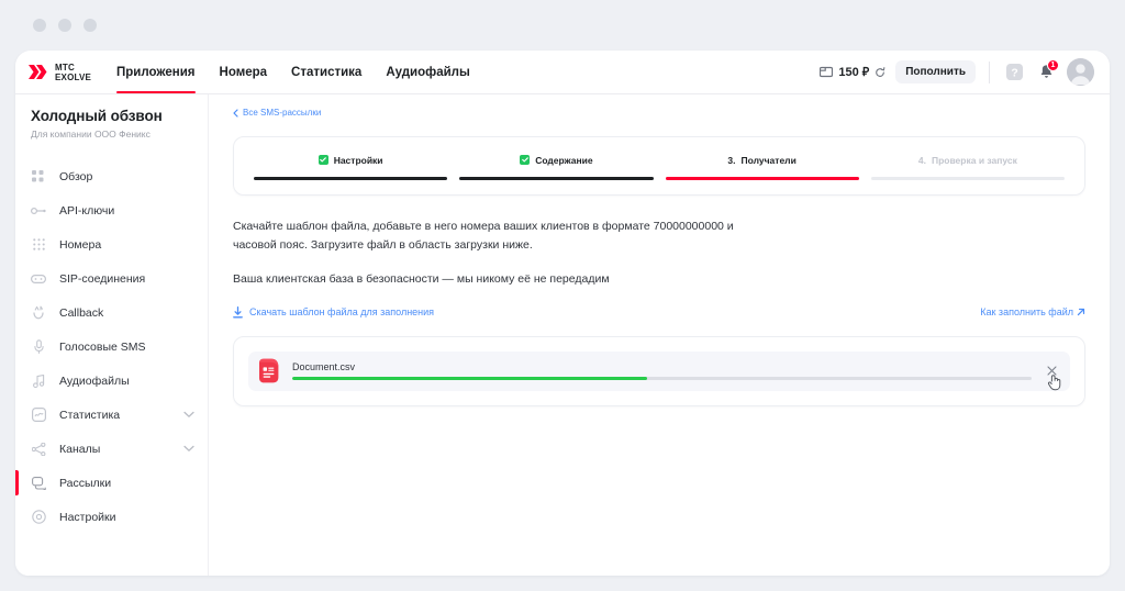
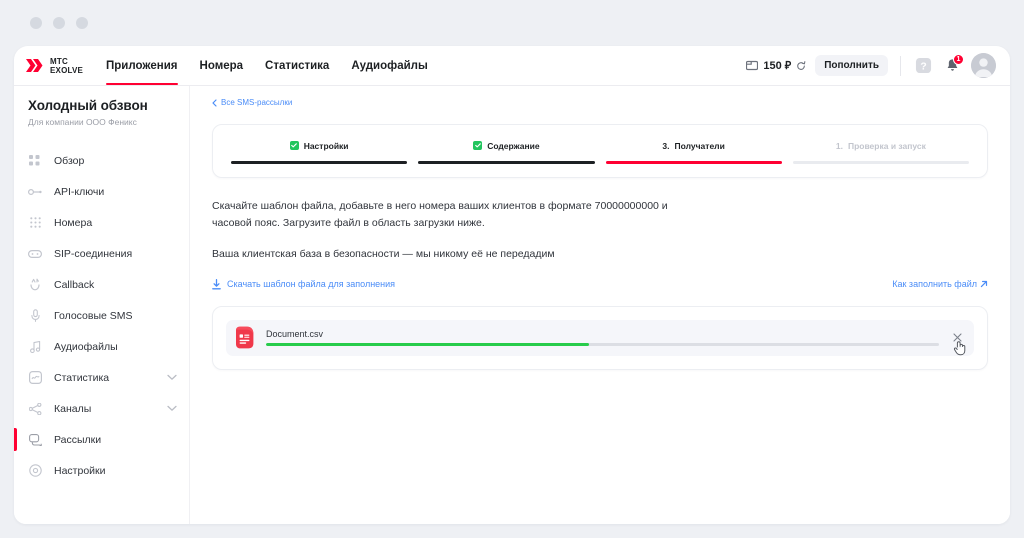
  MTC
  EXOLVE
  Приложения
  Номера
  Статистика
  Аудиофайлы
  150 ₽
  Пополнить
  ?
  Холодный обзвон
  Для компании ООО Феникс
  Обзор
  API-ключи
  Номера
  SIP-соединения
  Callback
  Голосовые SMS
  Аудиофайлы
  Статистика
  Каналы
  Рассылки
  Настройки
  Все SMS-рассылки
  Настройки
  Содержание
  3.
  Получатели
- 4.
+ 1.
  Проверка и запуск
  Скачайте шаблон файла, добавьте в него номера ваших клиентов в формате 70000000000 и часовой пояс. Загрузите файл в область загрузки ниже.
  Ваша клиентская база в безопасности — мы никому её не передадим
  Скачать шаблон файла для заполнения
  Как заполнить файл
  Document.csv
